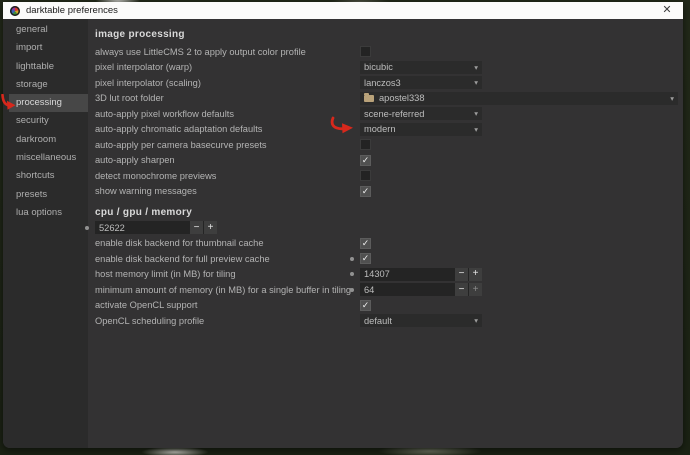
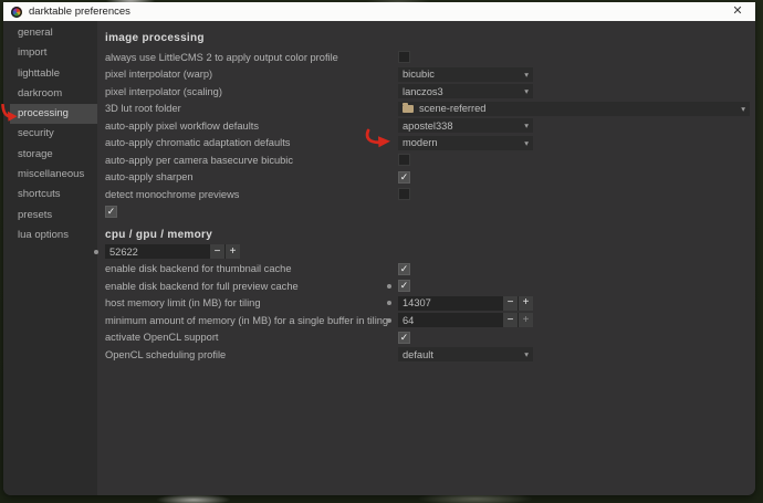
  darktable preferences
  ✕
  general
  import
  lighttable
- storage
+ darkroom
  processing
  security
- darkroom
+ storage
  miscellaneous
  shortcuts
  presets
  lua options
  image processing
  always use LittleCMS 2 to apply output color profile
  ✓
  pixel interpolator (warp)
  bicubic
  ▾
  pixel interpolator (scaling)
  lanczos3
  ▾
  3D lut root folder
- apostel338
+ scene-referred
  ▾
  auto-apply pixel workflow defaults
- scene-referred
+ apostel338
  ▾
  auto-apply chromatic adaptation defaults
  modern
  ▾
- auto-apply per camera basecurve presets
+ auto-apply per camera basecurve bicubic
  ✓
  auto-apply sharpen
  ✓
  detect monochrome previews
  ✓
- show warning messages
  ✓
  cpu / gpu / memory
  52622
  −
  +
  enable disk backend for thumbnail cache
  ✓
  enable disk backend for full preview cache
  ✓
  host memory limit (in MB) for tiling
  14307
  −
  +
  minimum amount of memory (in MB) for a single buffer in tiling
  64
  −
  +
  activate OpenCL support
  ✓
  OpenCL scheduling profile
  default
  ▾
